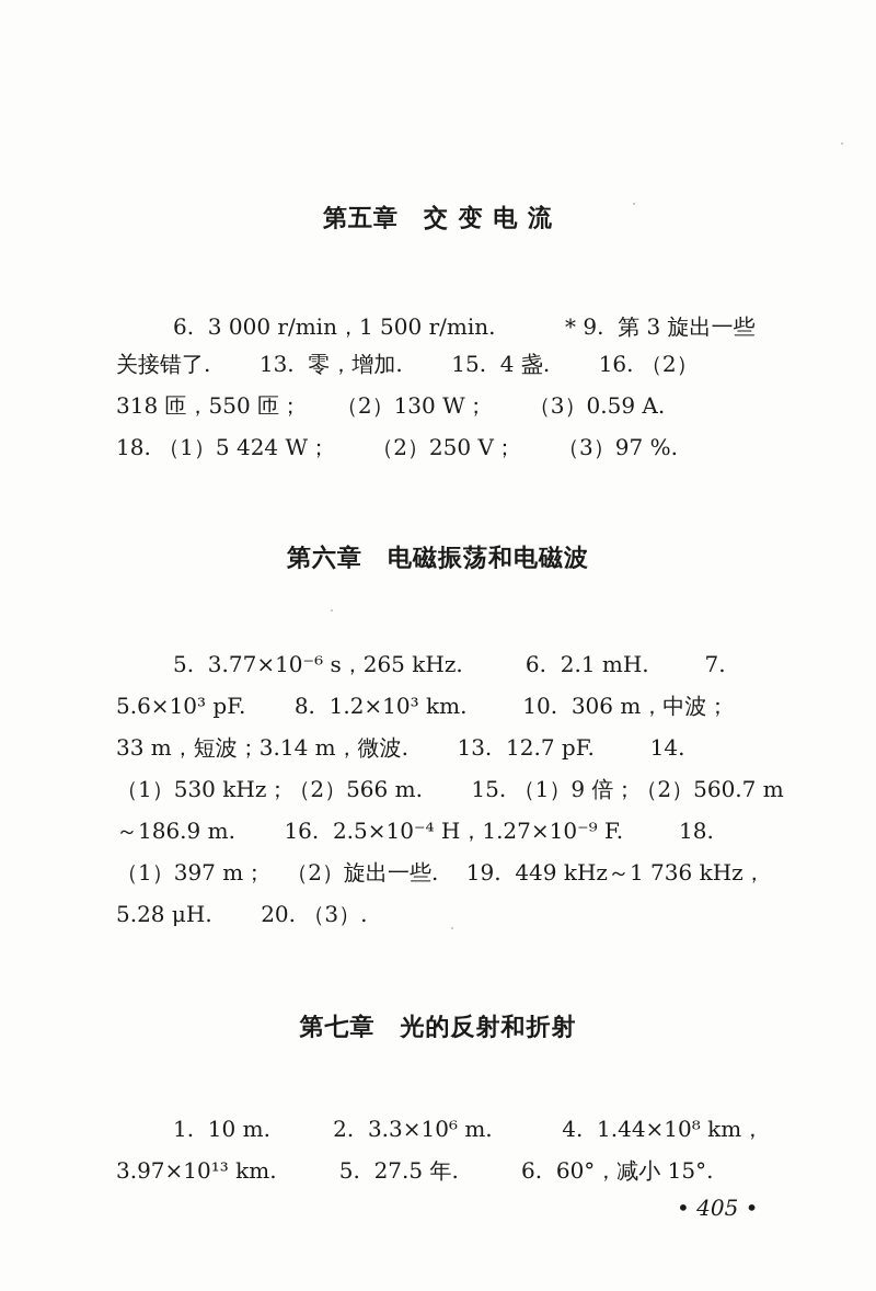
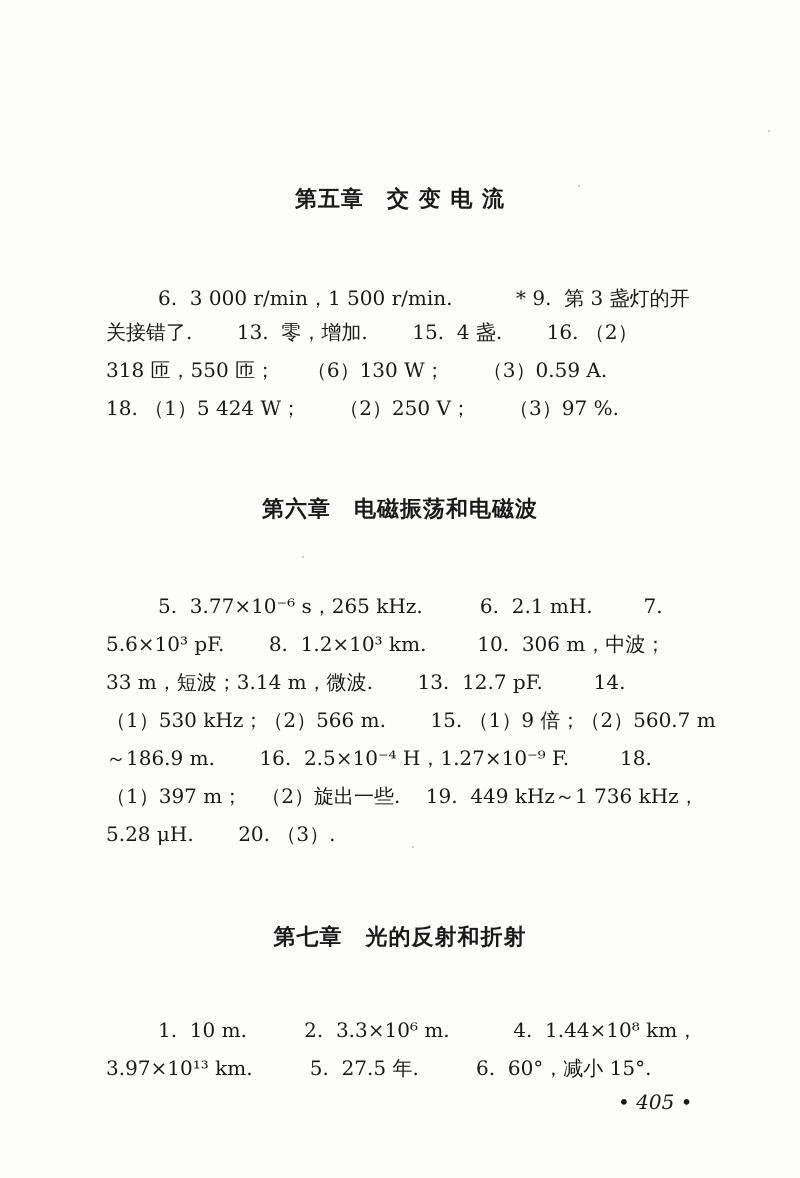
  第五章 交 变 电 流
- 6. 3 000 r/min，1 500 r/min. * 9. 第 3 旋出一些
+ 6. 3 000 r/min，1 500 r/min. * 9. 第 3 盏灯的开
  关接错了. 13. 零，增加. 15. 4 盏. 16. （2）
- 318 匝，550 匝； （2）130 W； （3）0.59 A.
+ 318 匝，550 匝； （6）130 W； （3）0.59 A.
  18. （1）5 424 W； （2）250 V； （3）97 %.
  第六章 电磁振荡和电磁波
  5. 3.77×10⁻⁶ s，265 kHz. 6. 2.1 mH. 7.
  5.6×10³ pF. 8. 1.2×10³ km. 10. 306 m，中波；
  33 m，短波；3.14 m，微波. 13. 12.7 pF. 14.
  （1）530 kHz；（2）566 m. 15. （1）9 倍；（2）560.7 m
  ～186.9 m. 16. 2.5×10⁻⁴ H，1.27×10⁻⁹ F. 18.
  （1）397 m； （2）旋出一些. 19. 449 kHz～1 736 kHz，
  5.28 μH. 20. （3）.
  第七章 光的反射和折射
  1. 10 m. 2. 3.3×10⁶ m. 4. 1.44×10⁸ km，
  3.97×10¹³ km. 5. 27.5 年. 6. 60°，减小 15°.
  • 405 •
